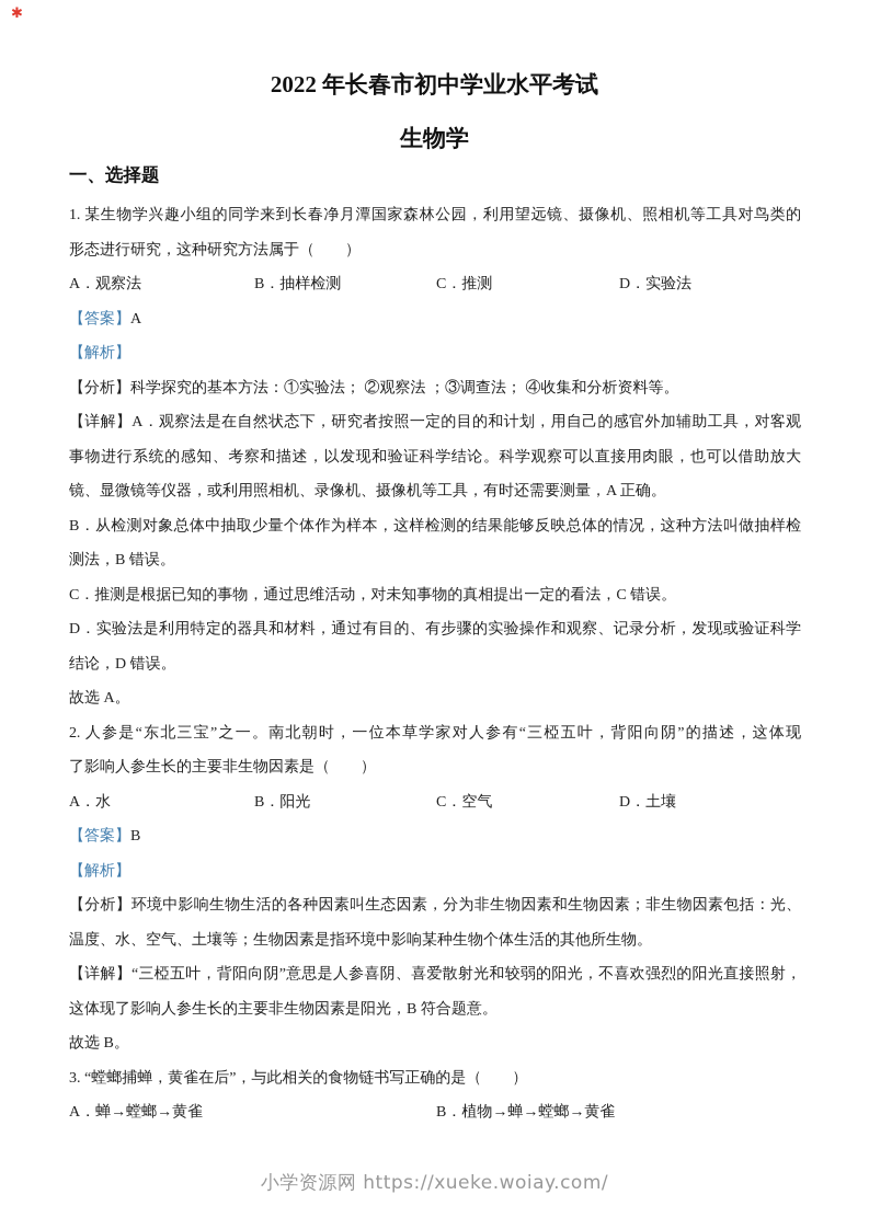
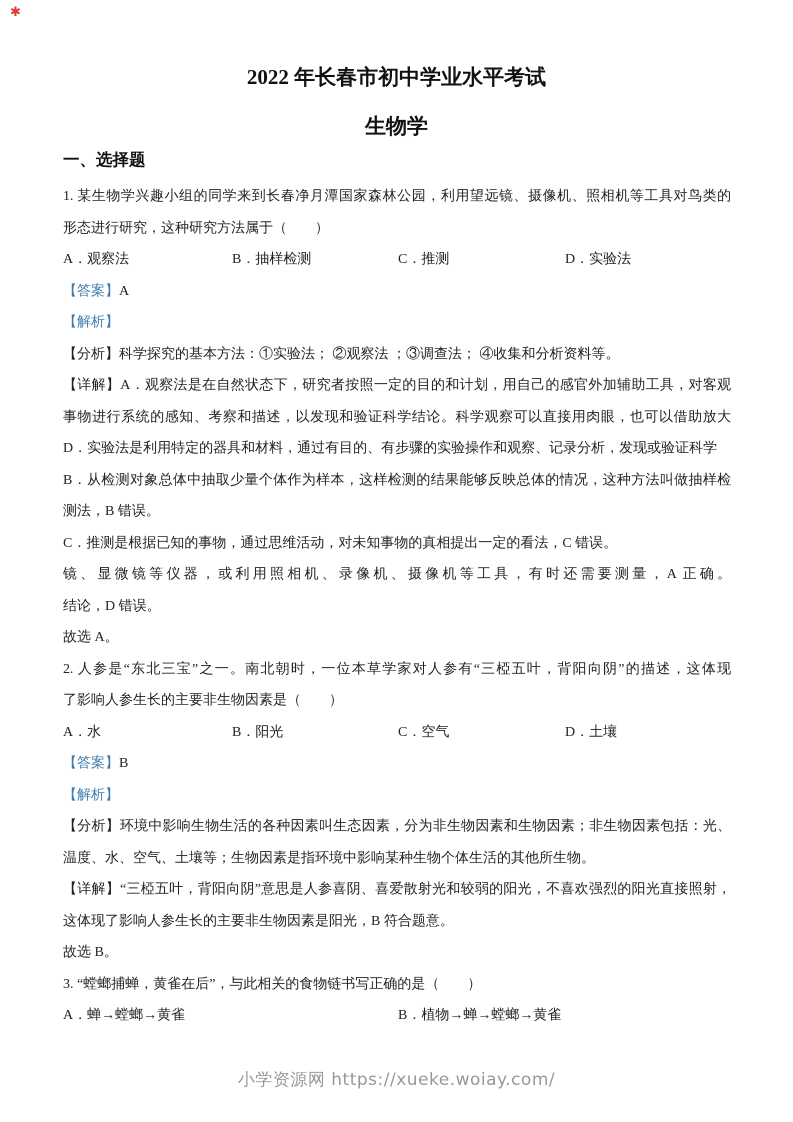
  ✱
  2022 年长春市初中学业水平考试
  生物学
  一、选择题
  1. 某生物学兴趣小组的同学来到长春净月潭国家森林公园，利用望远镜、摄像机、照相机等工具对鸟类的
  形态进行研究，这种研究方法属于（ ）
  A．观察法
  B．抽样检测
  C．推测
  D．实验法
  【答案】A
  【解析】
  【分析】科学探究的基本方法：①实验法； ②观察法 ；③调查法； ④收集和分析资料等。
  【详解】A．观察法是在自然状态下，研究者按照一定的目的和计划，用自己的感官外加辅助工具，对客观
  事物进行系统的感知、考察和描述，以发现和验证科学结论。科学观察可以直接用肉眼，也可以借助放大
- 镜、显微镜等仪器，或利用照相机、录像机、摄像机等工具，有时还需要测量，A 正确。
+ D．实验法是利用特定的器具和材料，通过有目的、有步骤的实验操作和观察、记录分析，发现或验证科学
  B．从检测对象总体中抽取少量个体作为样本，这样检测的结果能够反映总体的情况，这种方法叫做抽样检
  测法，B 错误。
  C．推测是根据已知的事物，通过思维活动，对未知事物的真相提出一定的看法，C 错误。
- D．实验法是利用特定的器具和材料，通过有目的、有步骤的实验操作和观察、记录分析，发现或验证科学
+ 镜、显微镜等仪器，或利用照相机、录像机、摄像机等工具，有时还需要测量，A 正确。
  结论，D 错误。
  故选 A。
  2. 人参是“东北三宝”之一。南北朝时，一位本草学家对人参有“三椏五叶，背阳向阴”的描述，这体现
  了影响人参生长的主要非生物因素是（ ）
  A．水
  B．阳光
  C．空气
  D．土壤
  【答案】B
  【解析】
  【分析】环境中影响生物生活的各种因素叫生态因素，分为非生物因素和生物因素；非生物因素包括：光、
  温度、水、空气、土壤等；生物因素是指环境中影响某种生物个体生活的其他所生物。
  【详解】“三椏五叶，背阳向阴”意思是人参喜阴、喜爱散射光和较弱的阳光，不喜欢强烈的阳光直接照射，
  这体现了影响人参生长的主要非生物因素是阳光，B 符合题意。
  故选 B。
  3. “螳螂捕蝉，黄雀在后”，与此相关的食物链书写正确的是（ ）
  A．蝉→螳螂→黄雀
  B．植物→蝉→螳螂→黄雀
  小学资源网 https://xueke.woiay.com/
